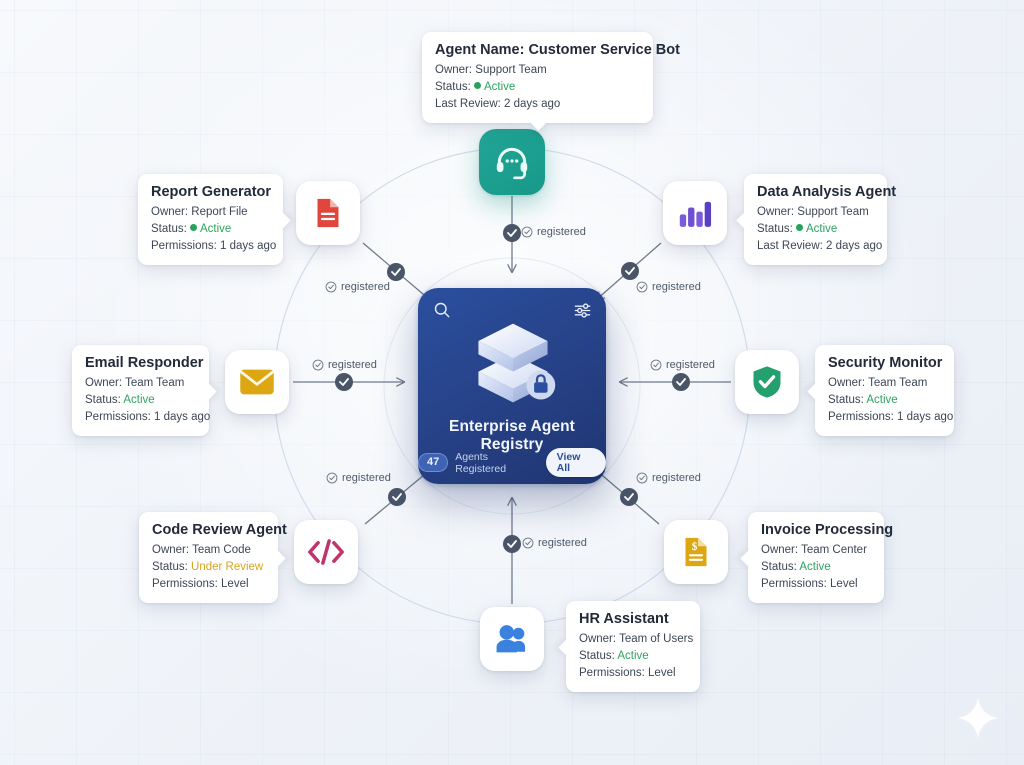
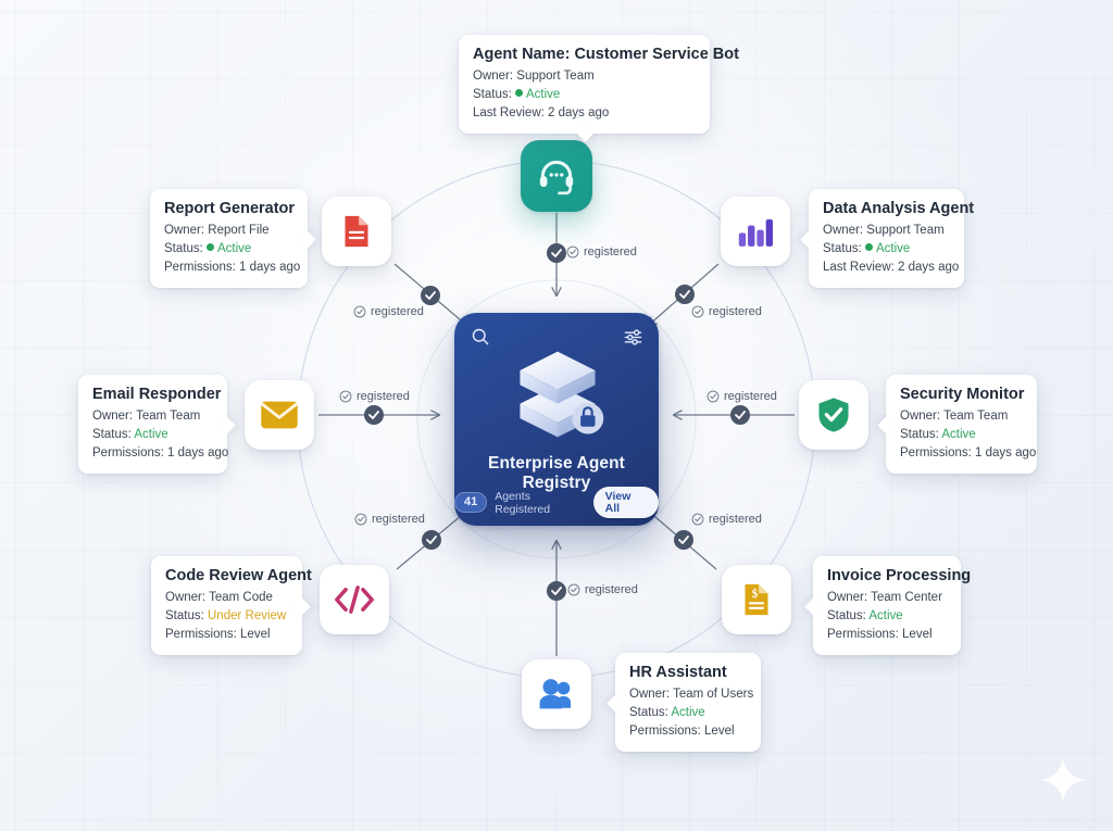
  registered
  registered
  registered
  registered
  registered
  registered
  registered
  registered
  Enterprise Agent Registry
- 47
+ 41
  Agents Registered
  View All
  $
  Agent Name: Customer Service Bot
  Owner: Support Team
  Status: Active
  Last Review: 2 days ago
  Report Generator
  Owner: Report File
  Status: Active
  Permissions: 1 days ago
  Data Analysis Agent
  Owner: Support Team
  Status: Active
  Last Review: 2 days ago
  Email Responder
  Owner: Team Team
  Status: Active
  Permissions: 1 days ago
  Security Monitor
  Owner: Team Team
  Status: Active
  Permissions: 1 days ago
  Code Review Agent
  Owner: Team Code
  Status: Under Review
  Permissions: Level
  Invoice Processing
  Owner: Team Center
  Status: Active
  Permissions: Level
  HR Assistant
  Owner: Team of Users
  Status: Active
  Permissions: Level
